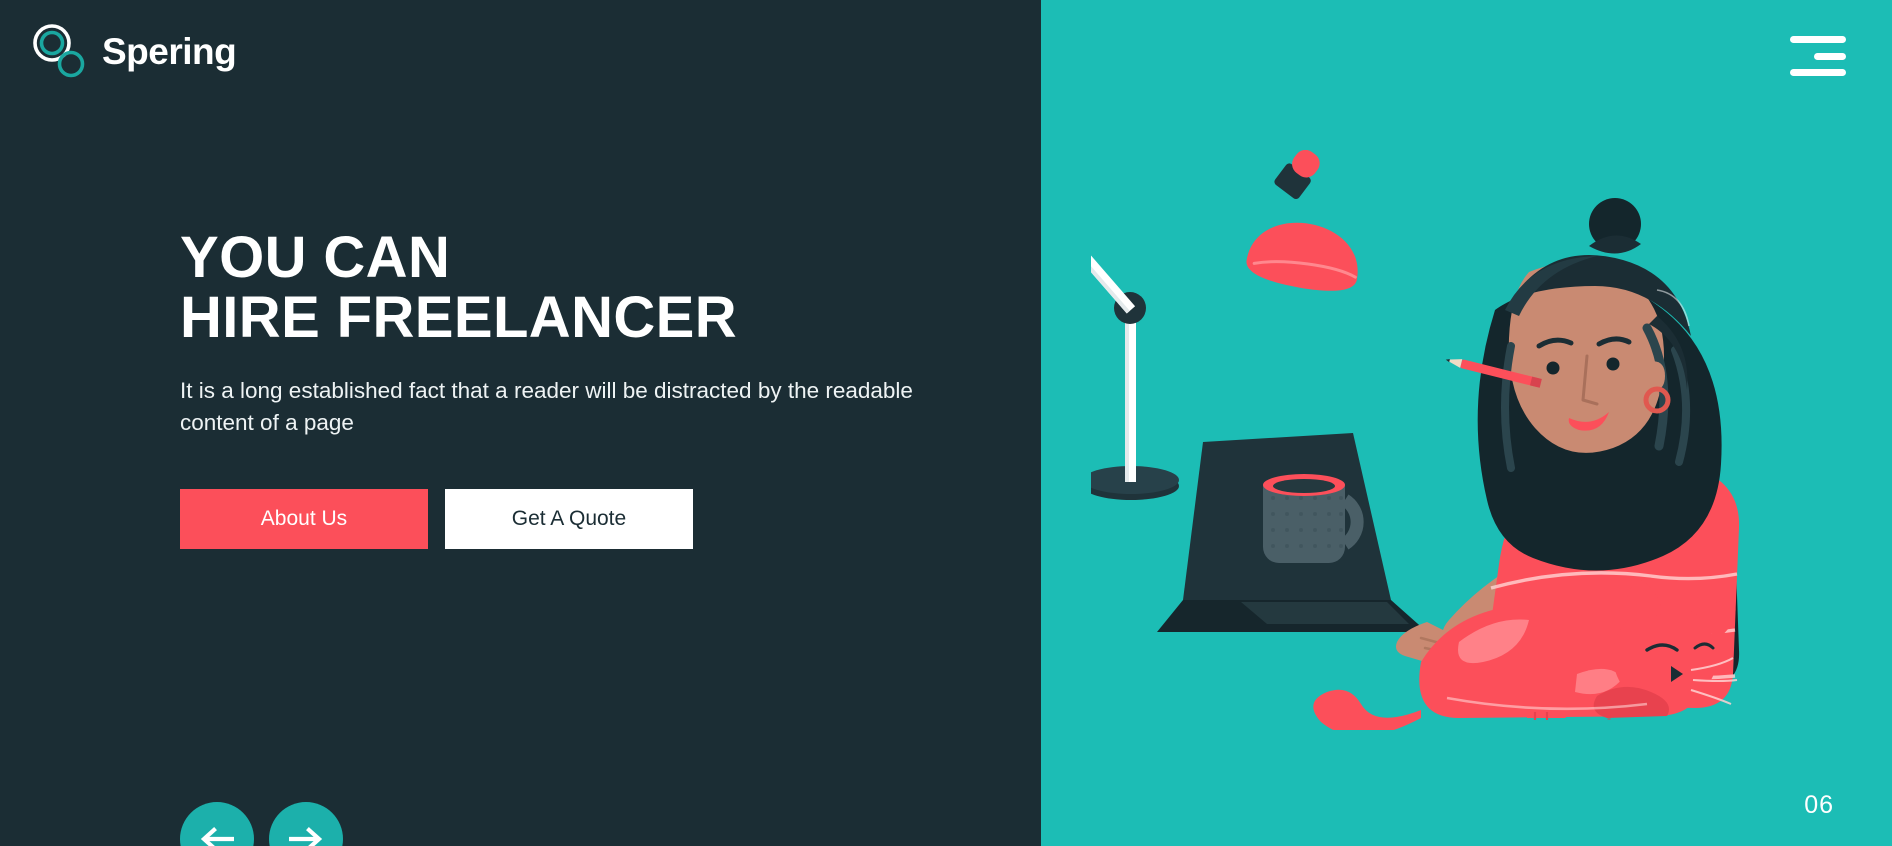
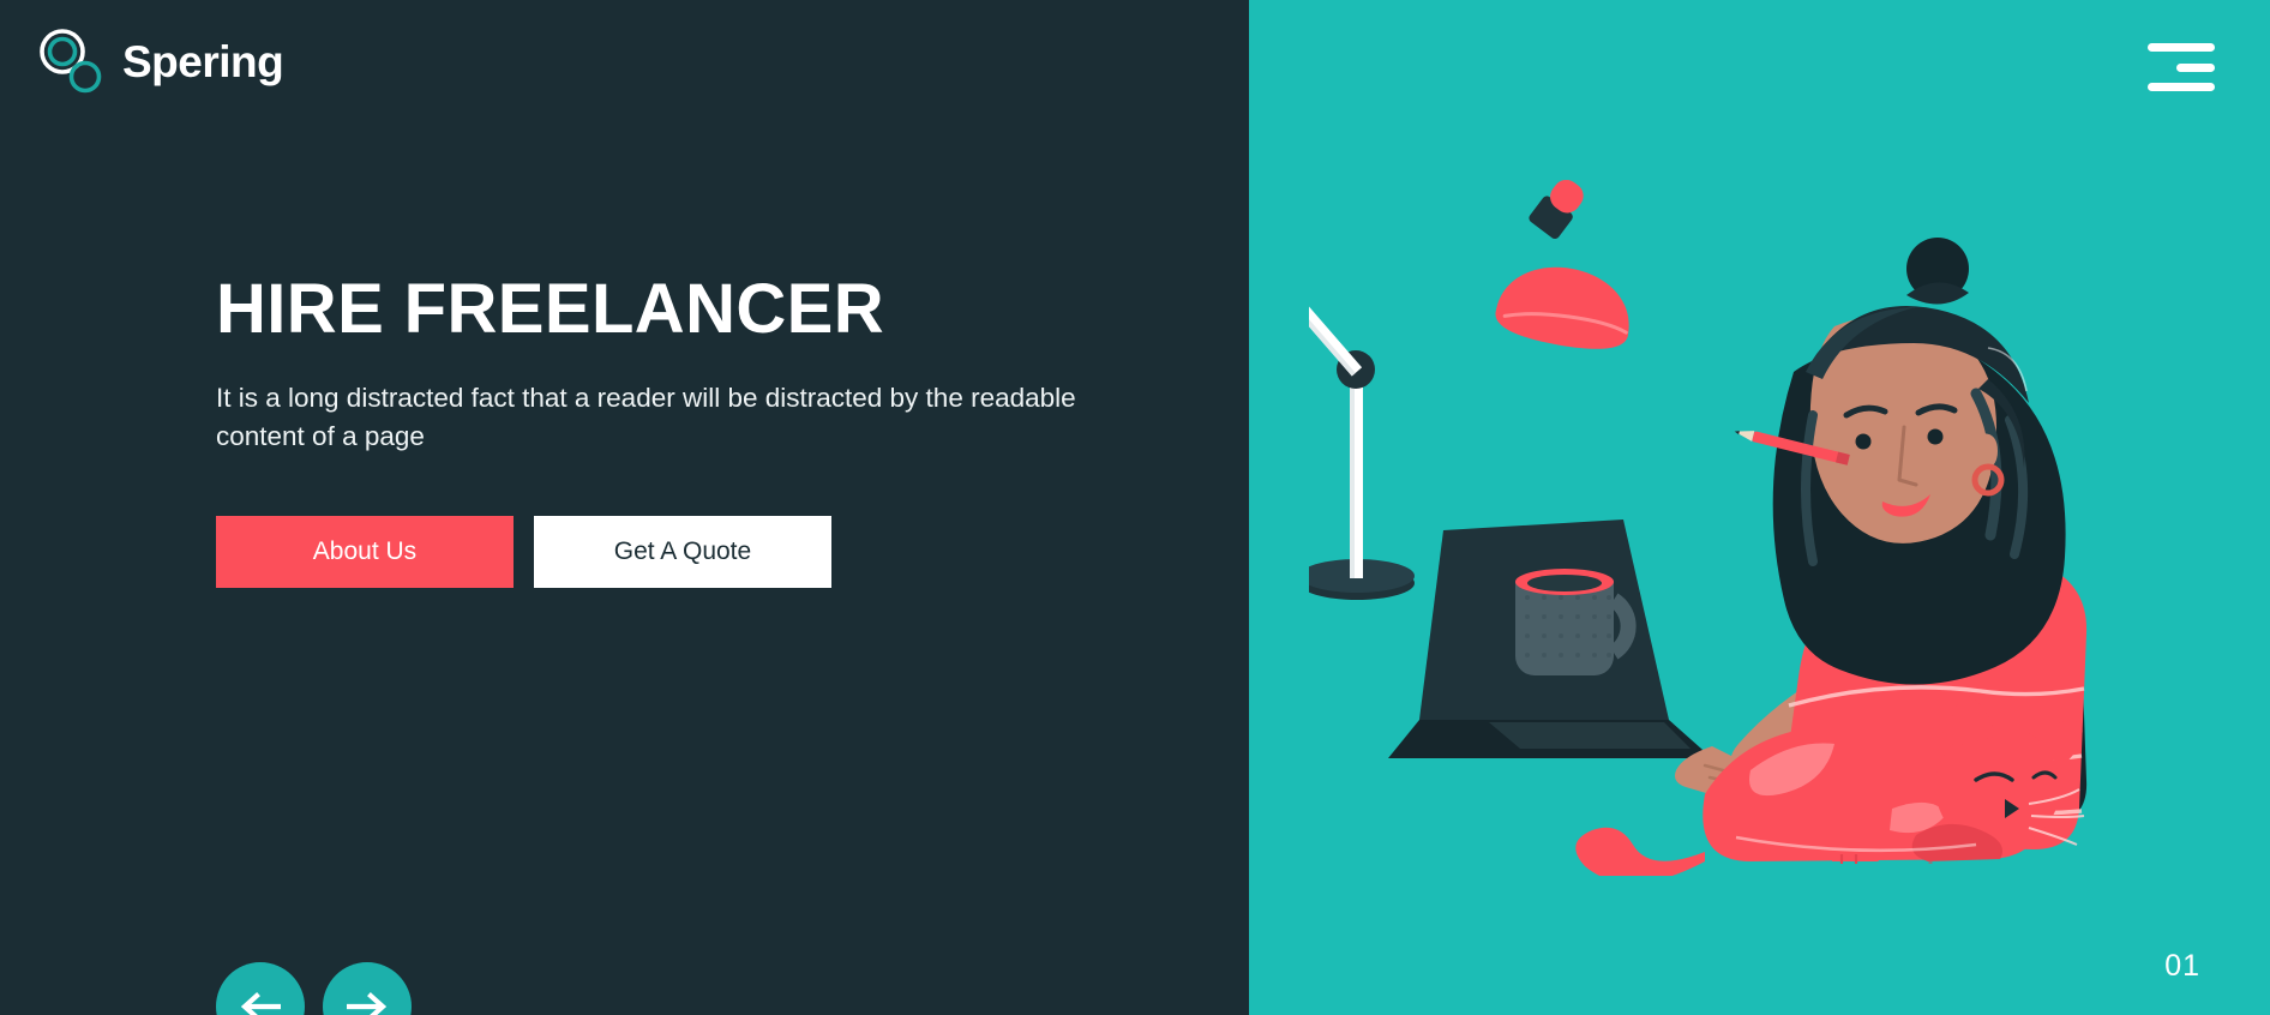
  Spering
- YOU CAN
  HIRE FREELANCER
- It is a long established fact that a reader will be distracted by the readable content of a page
+ It is a long distracted fact that a reader will be distracted by the readable content of a page
  About Us
  Get A Quote
- 06
+ 01
